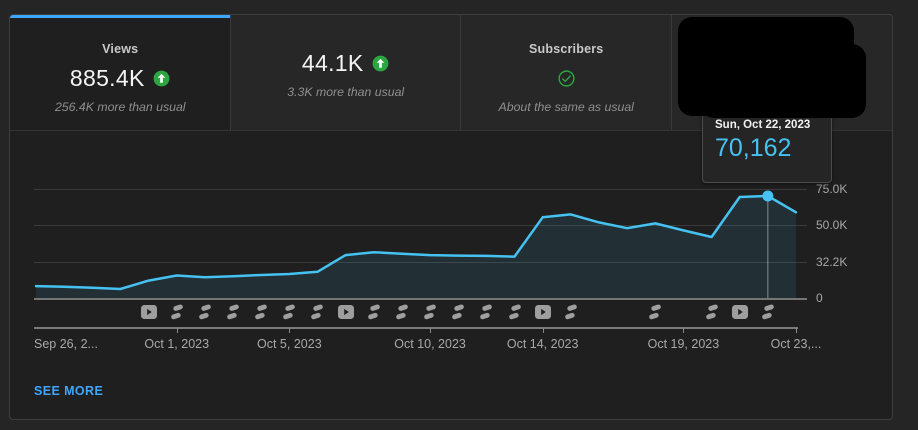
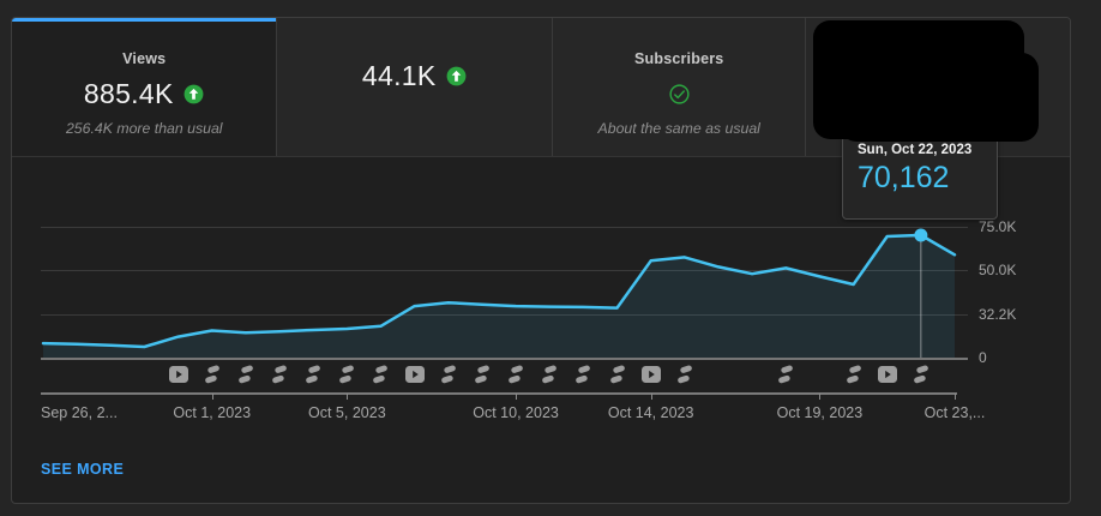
  Views
  885.4K
  256.4K more than usual
  44.1K
- 3.3K more than usual
  Subscribers
  About the same as usual
  75.0K
  50.0K
  32.2K
  0
  Sep 26, 2...
  Oct 1, 2023
  Oct 5, 2023
  Oct 10, 2023
  Oct 14, 2023
  Oct 19, 2023
  Oct 23,...
  SEE MORE
  Sun, Oct 22, 2023
  70,162
